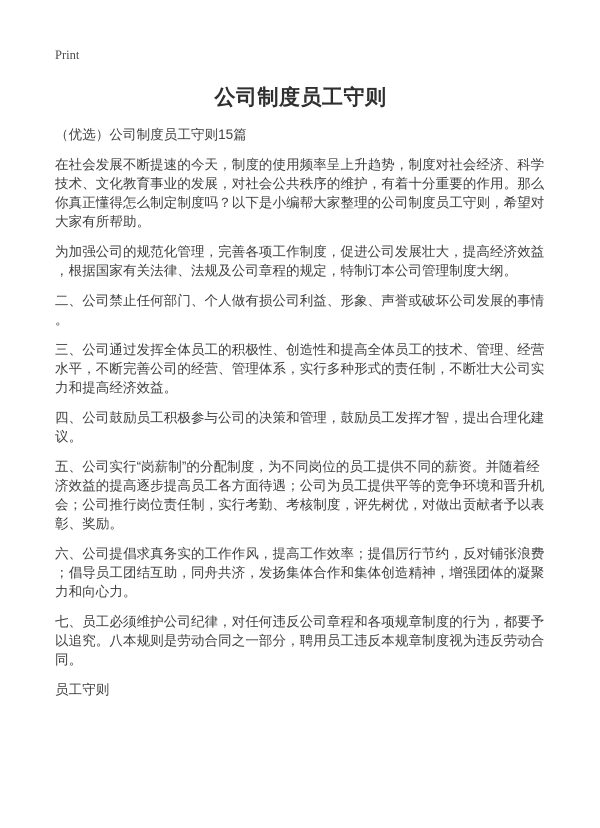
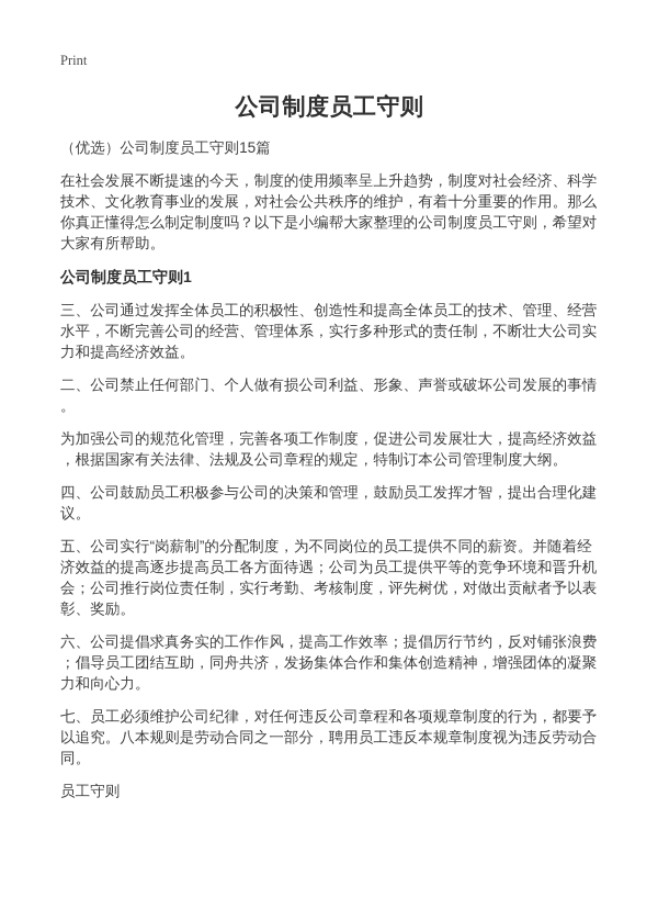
  Print
  公司制度员工守则
  （优选）公司制度员工守则15篇
  在社会发展不断提速的今天，制度的使用频率呈上升趋势，制度对社会经济、科学技术、文化教育事业的发展，对社会公共秩序的维护，有着十分重要的作用。那么你真正懂得怎么制定制度吗？以下是小编帮大家整理的公司制度员工守则，希望对大家有所帮助。
+ 公司制度员工守则1
- 为加强公司的规范化管理，完善各项工作制度，促进公司发展壮大，提高经济效益，根据国家有关法律、法规及公司章程的规定，特制订本公司管理制度大纲。
+ 三、公司通过发挥全体员工的积极性、创造性和提高全体员工的技术、管理、经营水平，不断完善公司的经营、管理体系，实行多种形式的责任制，不断壮大公司实力和提高经济效益。
  二、公司禁止任何部门、个人做有损公司利益、形象、声誉或破坏公司发展的事情。
- 三、公司通过发挥全体员工的积极性、创造性和提高全体员工的技术、管理、经营水平，不断完善公司的经营、管理体系，实行多种形式的责任制，不断壮大公司实力和提高经济效益。
+ 为加强公司的规范化管理，完善各项工作制度，促进公司发展壮大，提高经济效益，根据国家有关法律、法规及公司章程的规定，特制订本公司管理制度大纲。
  四、公司鼓励员工积极参与公司的决策和管理，鼓励员工发挥才智，提出合理化建议。
  五、公司实行“岗薪制”的分配制度，为不同岗位的员工提供不同的薪资。并随着经济效益的提高逐步提高员工各方面待遇；公司为员工提供平等的竞争环境和晋升机会；公司推行岗位责任制，实行考勤、考核制度，评先树优，对做出贡献者予以表彰、奖励。
  六、公司提倡求真务实的工作作风，提高工作效率；提倡厉行节约，反对铺张浪费；倡导员工团结互助，同舟共济，发扬集体合作和集体创造精神，增强团体的凝聚力和向心力。
  七、员工必须维护公司纪律，对任何违反公司章程和各项规章制度的行为，都要予以追究。八本规则是劳动合同之一部分，聘用员工违反本规章制度视为违反劳动合同。
  员工守则
